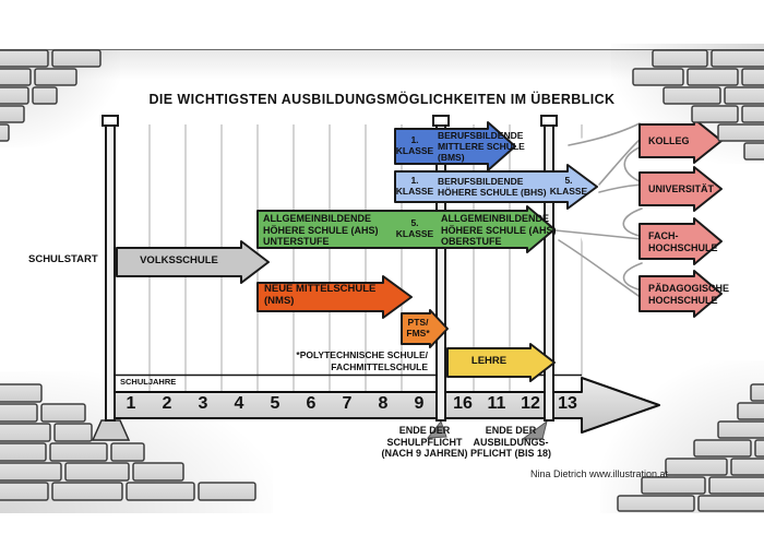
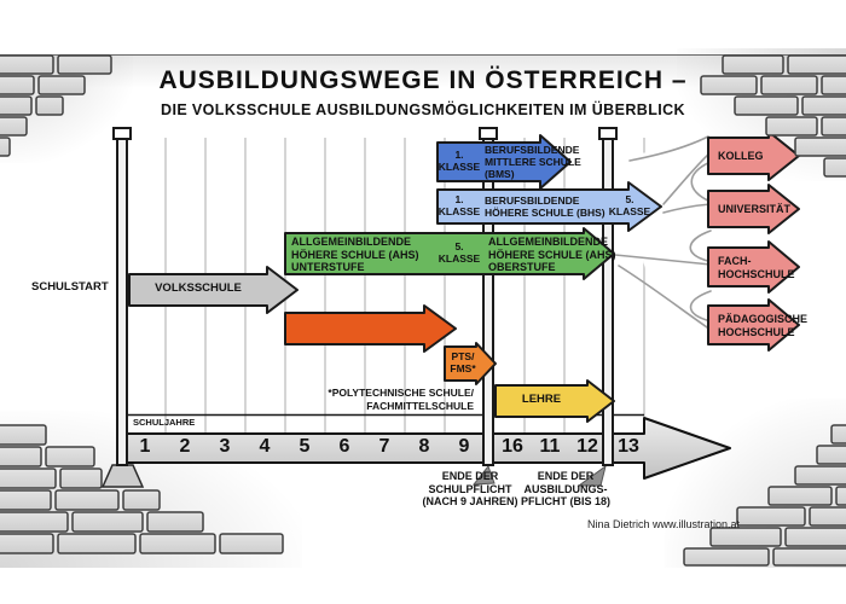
+ AUSBILDUNGSWEGE IN ÖSTERREICH –
- DIE WICHTIGSTEN AUSBILDUNGSMÖGLICHKEITEN IM ÜBERBLICK
+ DIE VOLKSSCHULE AUSBILDUNGSMÖGLICHKEITEN IM ÜBERBLICK
  SCHULSTART
  SCHULJAHRE
  VOLKSSCHULE
  ALLGEMEINBILDENDE
  HÖHERE SCHULE (AHS)
  UNTERSTUFE
  5.
  KLASSE
  ALLGEMEINBILDENDE
  HÖHERE SCHULE (AHS)
  OBERSTUFE
  1.
  KLASSE
  BERUFSBILDENDE
  MITTLERE SCHULE
  (BMS)
  1.
  KLASSE
  BERUFSBILDENDE
  HÖHERE SCHULE (BHS)
  5.
  KLASSE
- NEUE MITTELSCHULE
- (NMS)
  PTS/
  FMS*
  LEHRE
  *POLYTECHNISCHE SCHULE/
  FACHMITTELSCHULE
  KOLLEG
  UNIVERSITÄT
  FACH-
  HOCHSCHULE
  PÄDAGOGISCHE
  HOCHSCHULE
  1
  2
  3
  4
  5
  6
  7
  8
  9
  16
  11
  12
  13
  ENDE DER
  SCHULPFLICHT
  (NACH 9 JAHREN)
  ENDE DER
  AUSBILDUNGS-
  PFLICHT (BIS 18)
  Nina Dietrich www.illustration.at
